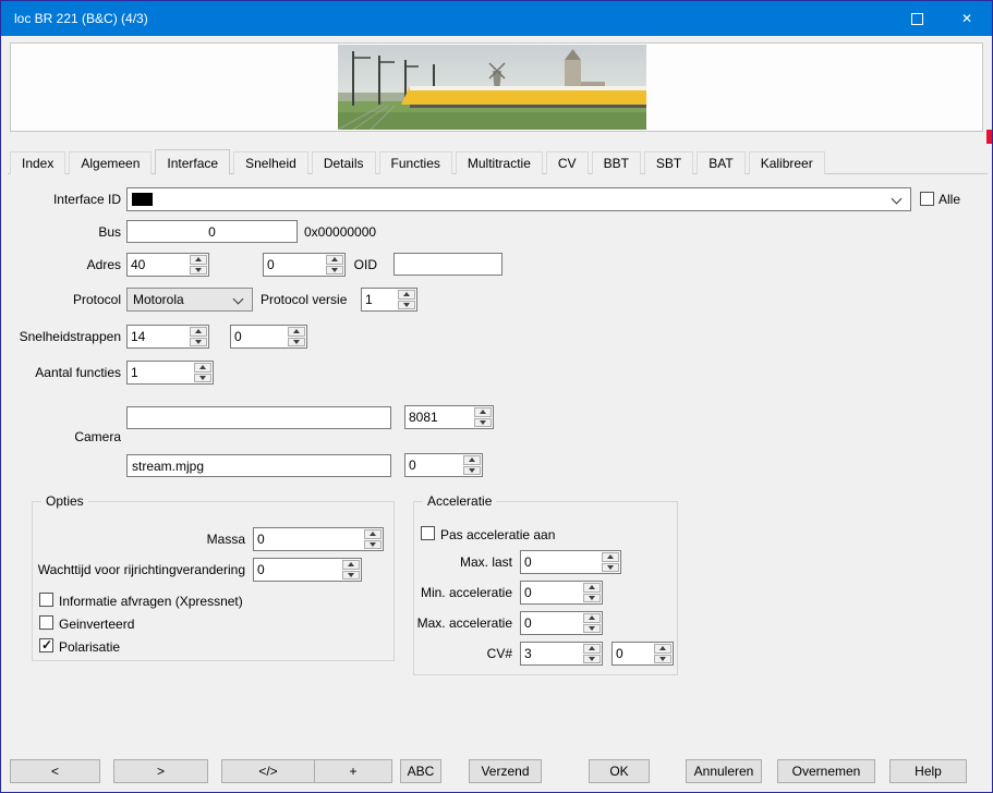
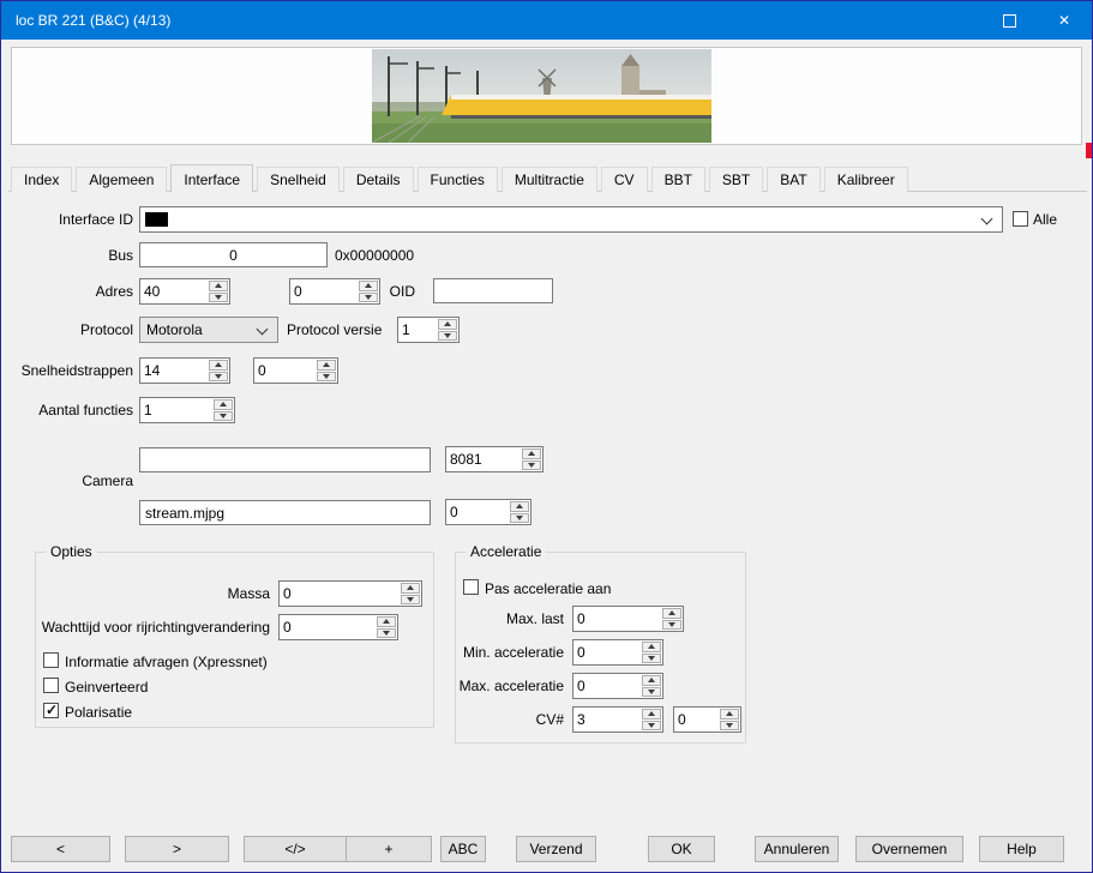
- loc BR 221 (B&C) (4/3)
+ loc BR 221 (B&C) (4/13)
  ✕
  Index
  Algemeen
  Interface
  Snelheid
  Details
  Functies
  Multitractie
  CV
  BBT
  SBT
  BAT
  Kalibreer
  Interface ID
  Alle
  Bus
  0
  0x00000000
  Adres
  40
  0
  OID
  Protocol
  Motorola
  Protocol versie
  1
  Snelheidstrappen
  14
  0
  Aantal functies
  1
  8081
  Camera
  stream.mjpg
  0
  Opties
  Massa
  0
  Wachttijd voor rijrichtingverandering
  0
  Informatie afvragen (Xpressnet)
  Geinverteerd
  Polarisatie
  Acceleratie
  Pas acceleratie aan
  Max. last
  0
  Min. acceleratie
  0
  Max. acceleratie
  0
  CV#
  3
  0
  <
  >
  </>
  +
  ABC
  Verzend
  OK
  Annuleren
  Overnemen
  Help
